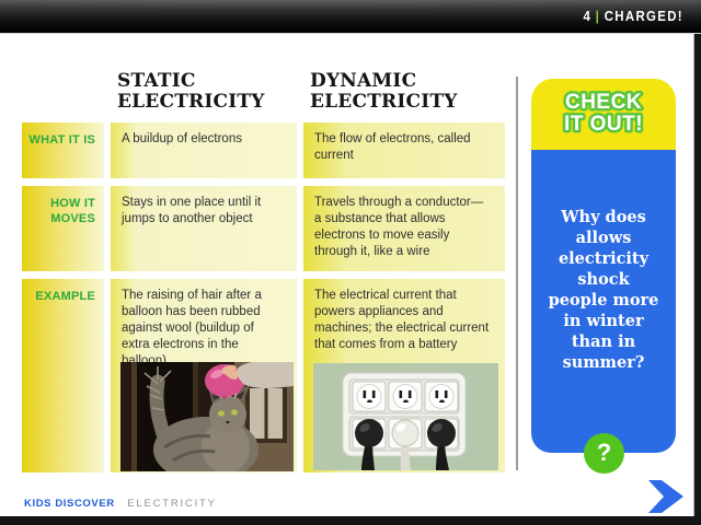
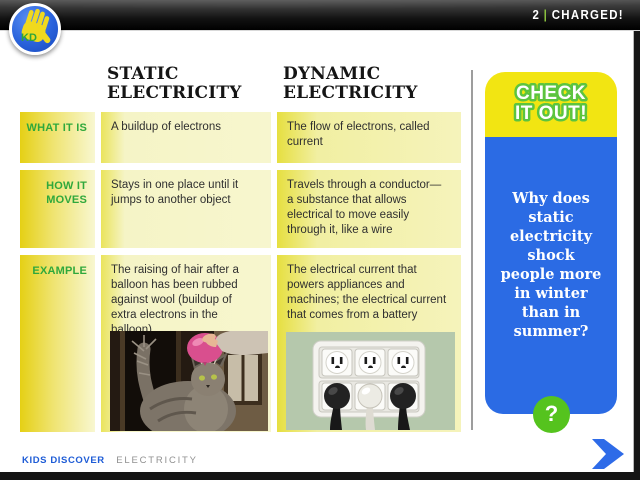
- 4 | CHARGED!
+ 2 | CHARGED!
+ KD
  STATIC ELECTRICITY
  DYNAMIC ELECTRICITY
  WHAT IT IS
  A buildup of electrons
  The flow of electrons, called current
  HOW IT MOVES
  Stays in one place until it jumps to another object
- Travels through a conductor—a substance that allows electrons to move easily through it, like a wire
+ Travels through a conductor—a substance that allows electrical to move easily through it, like a wire
  EXAMPLE
  The raising of hair after a balloon has been rubbed against wool (buildup of extra electrons in the balloon)
  The electrical current that powers appliances and machines; the electrical current that comes from a battery
  CHECK
  IT OUT!
- Why does allows electricity shock people more in winter than in summer?
+ Why does static electricity shock people more in winter than in summer?
  ?
  KIDS DISCOVER ELECTRICITY
